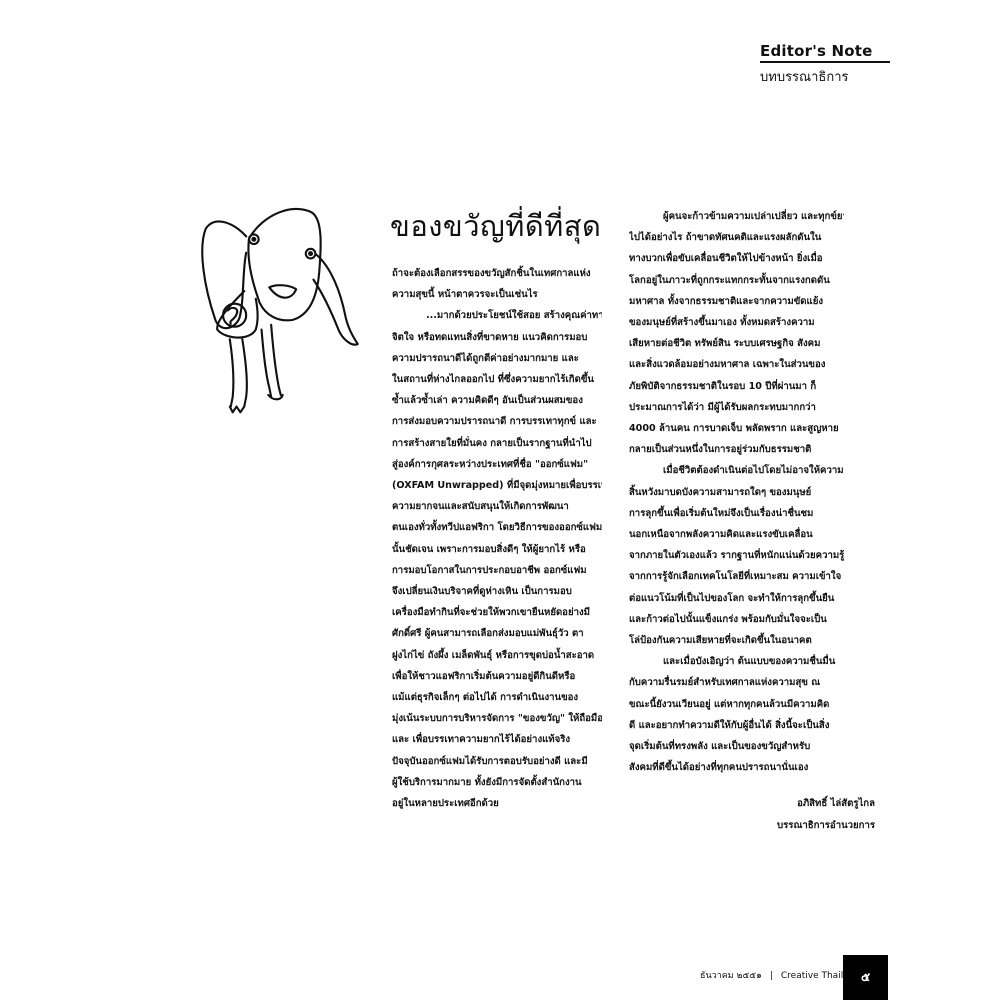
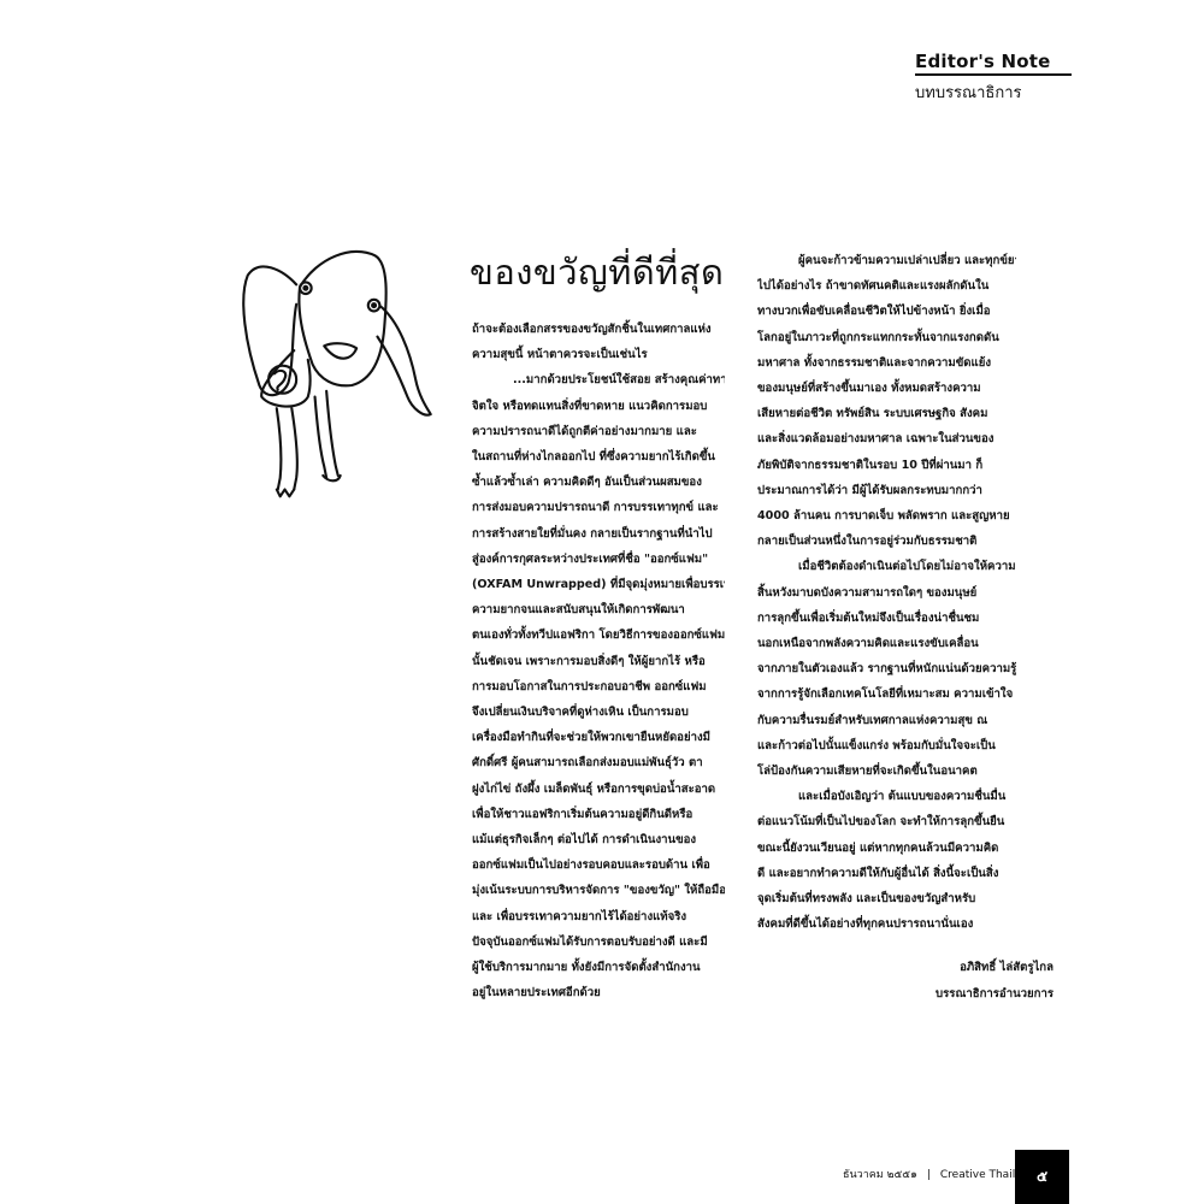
  Editor's Note
  บทบรรณาธิการ
  ของขวัญที่ดีที่สุด
  ถ้าจะต้องเลือกสรรของขวัญสักชิ้นในเทศกาลแห่ง
  ความสุขนี้ หน้าตาควรจะเป็นเช่นไร
  ...มากด้วยประโยชน์ใช้สอย สร้างคุณค่าทา
  จิตใจ หรือทดแทนสิ่งที่ขาดหาย แนวคิดการมอบ
  ความปรารถนาดีได้ถูกตีค่าอย่างมากมาย และ
  ในสถานที่ห่างไกลออกไป ที่ซึ่งความยากไร้เกิดขึ้น
  ซ้ำแล้วซ้ำเล่า ความคิดดีๆ อันเป็นส่วนผสมของ
  การส่งมอบความปรารถนาดี การบรรเทาทุกข์ และ
  การสร้างสายใยที่มั่นคง กลายเป็นรากฐานที่นำไป
  สู่องค์การกุศลระหว่างประเทศที่ชื่อ "ออกซ์แฟม"
  (OXFAM Unwrapped) ที่มีจุดมุ่งหมายเพื่อบรรเ
  ความยากจนและสนับสนุนให้เกิดการพัฒนา
  ตนเองทั่วทั้งทวีปแอฟริกา โดยวิธีการของออกซ์แฟม
  นั้นชัดเจน เพราะการมอบสิ่งดีๆ ให้ผู้ยากไร้ หรือ
  การมอบโอกาสในการประกอบอาชีพ ออกซ์แฟม
  จึงเปลี่ยนเงินบริจาคที่ดูห่างเหิน เป็นการมอบ
  เครื่องมือทำกินที่จะช่วยให้พวกเขายืนหยัดอย่างมี
  ศักดิ์ศรี ผู้คนสามารถเลือกส่งมอบแม่พันธุ์วัว ตา
  ฝูงไก่ไข่ ถังผึ้ง เมล็ดพันธุ์ หรือการขุดบ่อน้ำสะอาด
  เพื่อให้ชาวแอฟริกาเริ่มต้นความอยู่ดีกินดีหรือ
  แม้แต่ธุรกิจเล็กๆ ต่อไปได้ การดำเนินงานของ
+ ออกซ์แฟมเป็นไปอย่างรอบคอบและรอบด้าน เพื่อ
  มุ่งเน้นระบบการบริหารจัดการ "ของขวัญ" ให้ถือมือ
  และ เพื่อบรรเทาความยากไร้ได้อย่างแท้จริง
  ปัจจุบันออกซ์แฟมได้รับการตอบรับอย่างดี และมี
  ผู้ใช้บริการมากมาย ทั้งยังมีการจัดตั้งสำนักงาน
  อยู่ในหลายประเทศอีกด้วย
  ผู้คนจะก้าวข้ามความเปล่าเปลี่ยว และทุกข์ย
  ไปได้อย่างไร ถ้าขาดทัศนคติและแรงผลักดันใน
  ทางบวกเพื่อขับเคลื่อนชีวิตให้ไปข้างหน้า ยิ่งเมื่อ
  โลกอยู่ในภาวะที่ถูกกระแทกกระทั้นจากแรงกดดัน
  มหาศาล ทั้งจากธรรมชาติและจากความขัดแย้ง
  ของมนุษย์ที่สร้างขึ้นมาเอง ทั้งหมดสร้างความ
  เสียหายต่อชีวิต ทรัพย์สิน ระบบเศรษฐกิจ สังคม
  และสิ่งแวดล้อมอย่างมหาศาล เฉพาะในส่วนของ
  ภัยพิบัติจากธรรมชาติในรอบ 10 ปีที่ผ่านมา ก็
  ประมาณการได้ว่า มีผู้ได้รับผลกระทบมากกว่า
  4000 ล้านคน การบาดเจ็บ พลัดพราก และสูญหาย
  กลายเป็นส่วนหนึ่งในการอยู่ร่วมกับธรรมชาติ
  เมื่อชีวิตต้องดำเนินต่อไปโดยไม่อาจให้ความ
  สิ้นหวังมาบดบังความสามารถใดๆ ของมนุษย์
  การลุกขึ้นเพื่อเริ่มต้นใหม่จึงเป็นเรื่องน่าชื่นชม
  นอกเหนือจากพลังความคิดและแรงขับเคลื่อน
  จากภายในตัวเองแล้ว รากฐานที่หนักแน่นด้วยความรู้
  จากการรู้จักเลือกเทคโนโลยีที่เหมาะสม ความเข้าใจ
- ต่อแนวโน้มที่เป็นไปของโลก จะทำให้การลุกขึ้นยืน
+ กับความรื่นรมย์สำหรับเทศกาลแห่งความสุข ณ
  และก้าวต่อไปนั้นแข็งแกร่ง พร้อมกับมั่นใจจะเป็น
  โล่ป้องกันความเสียหายที่จะเกิดขึ้นในอนาคต
  และเมื่อบังเอิญว่า ต้นแบบของความชื่นมื่น
- กับความรื่นรมย์สำหรับเทศกาลแห่งความสุข ณ
+ ต่อแนวโน้มที่เป็นไปของโลก จะทำให้การลุกขึ้นยืน
  ขณะนี้ยังวนเวียนอยู่ แต่หากทุกคนล้วนมีความคิด
  ดี และอยากทำความดีให้กับผู้อื่นได้ สิ่งนี้จะเป็นสิ่ง
  จุดเริ่มต้นที่ทรงพลัง และเป็นของขวัญสำหรับ
  สังคมที่ดีขึ้นได้อย่างที่ทุกคนปรารถนานั่นเอง
  อภิสิทธิ์ ไล่สัตรูไกล
  บรรณาธิการอำนวยการ
  ธันวาคม ๒๕๕๑ | Creative Thail
  ๕
